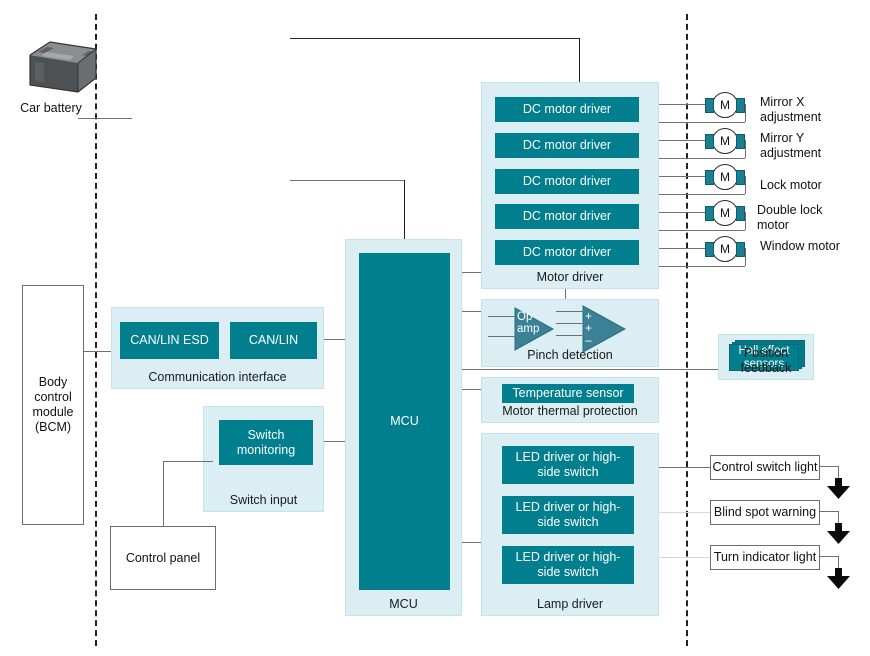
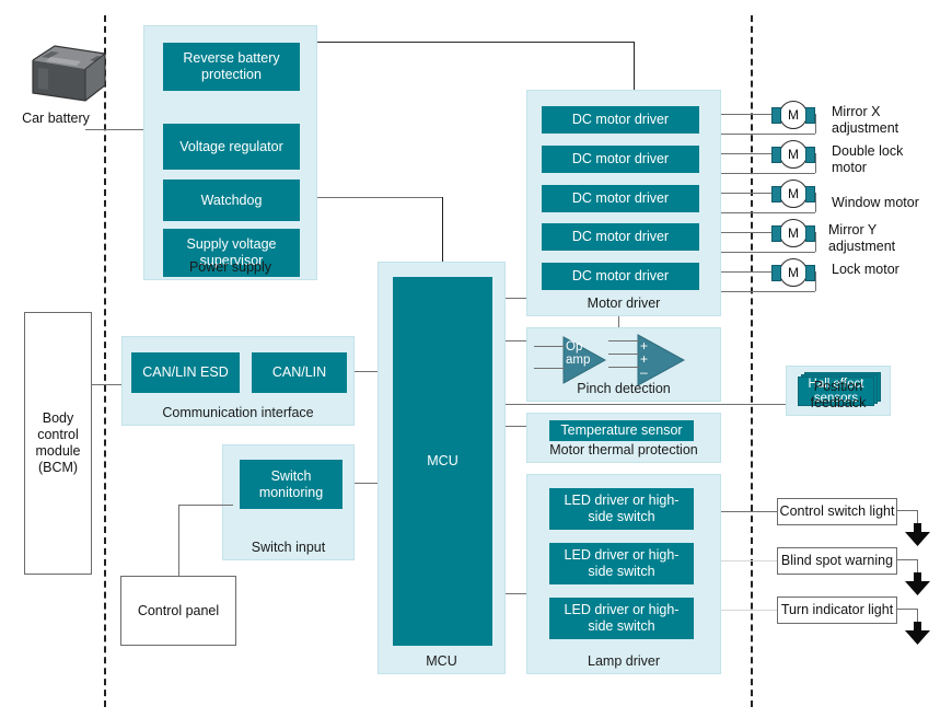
  Car battery
+ Reverse battery protection
+ Voltage regulator
+ Watchdog
+ Supply voltage supervisor
+ Power supply
  Body control module (BCM)
  CAN/LIN ESD
  CAN/LIN
  Communication interface
  Switch monitoring
  Switch input
  Control panel
  MCU
  MCU
  DC motor driver
  DC motor driver
  DC motor driver
  DC motor driver
  DC motor driver
  Motor driver
  M
  Mirror X adjustment
  M
- Mirror Y adjustment
+ Double lock motor
  M
- Lock motor
+ Window motor
  M
- Double lock motor
+ Mirror Y adjustment
  M
- Window motor
+ Lock motor
  Op
  amp
  +
  +
  –
  Pinch detection
  Temperature sensor
  Motor thermal protection
  Hall effect sensors
  Position feedback
  LED driver or high-side switch
  LED driver or high-side switch
  LED driver or high-side switch
  Lamp driver
  Control switch light
  Blind spot warning
  Turn indicator light
